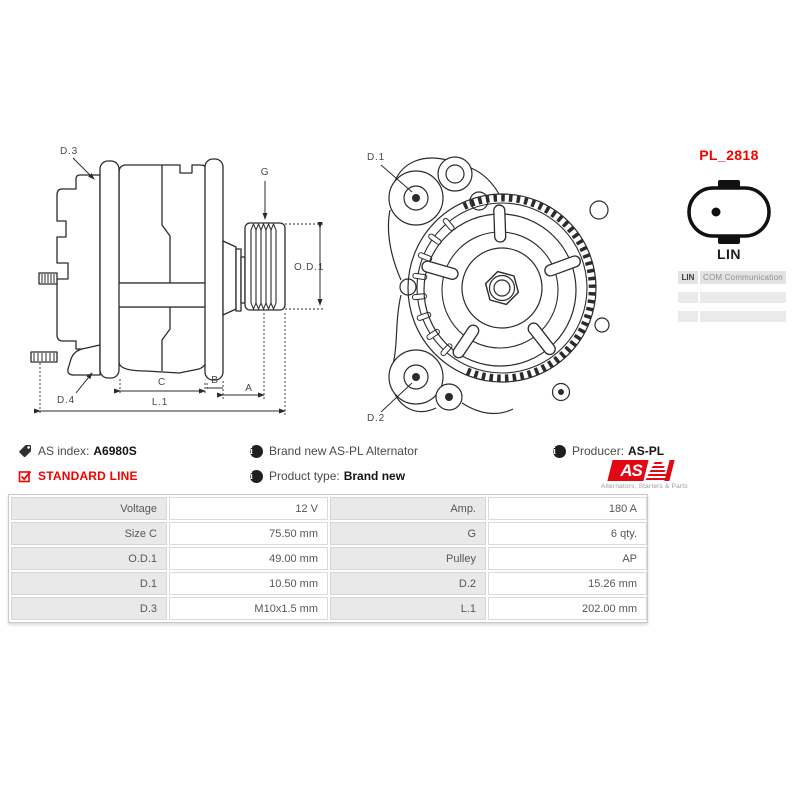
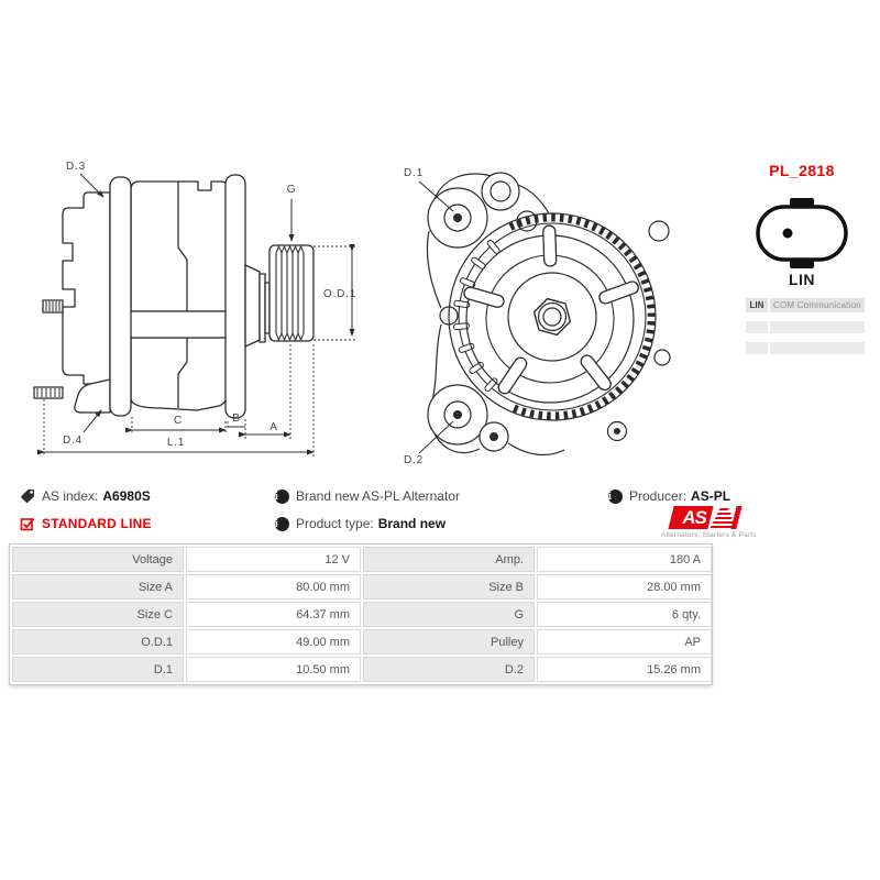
  D.3
  G
  O.D.1
  D.4
  C
  B
  A
  L.1
  D.1
  D.2
  PL_2818
  LIN
  LIN
  COM Communication
  AS index:
  A6980S
  i
  Brand new AS-PL Alternator
  i
  Producer:
  AS-PL
  STANDARD LINE
  i
  Product type:
  Brand new
  AS
  Voltage	12 V	Amp.	180 A
+ Size A	80.00 mm	Size B	28.00 mm
- Size C	75.50 mm	G	6 qty.
+ Size C	64.37 mm	G	6 qty.
  O.D.1	49.00 mm	Pulley	AP
  D.1	10.50 mm	D.2	15.26 mm
- D.3	M10x1.5 mm	L.1	202.00 mm
